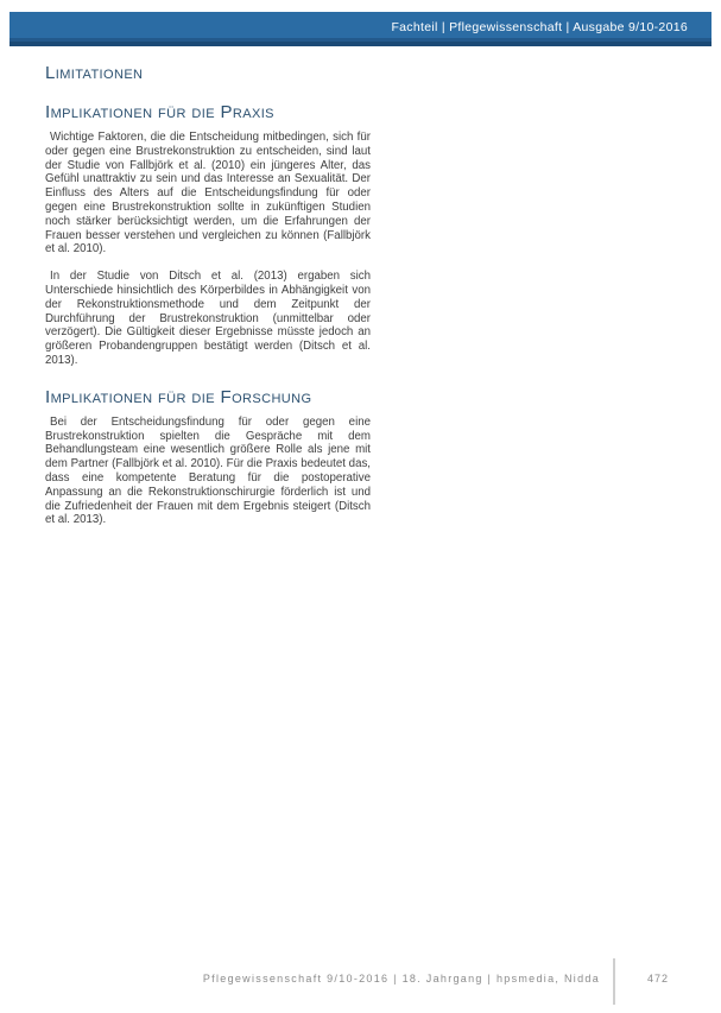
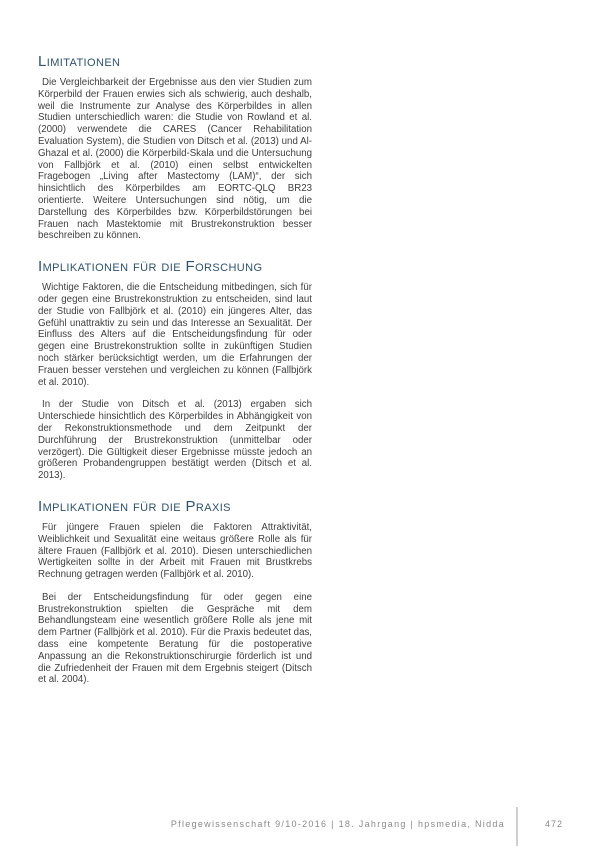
- Fachteil | Pflegewissenschaft | Ausgabe 9/10-2016
  Limitationen
+ Die Vergleichbarkeit der Ergebnisse aus den vier Studien zum Körperbild der Frauen erwies sich als schwierig, auch deshalb, weil die Instrumente zur Analyse des Körperbildes in allen Studien unterschiedlich waren: die Studie von Rowland et al. (2000) verwendete die CARES (Cancer Rehabilitation Evaluation System), die Studien von Ditsch et al. (2013) und Al-Ghazal et al. (2000) die Körperbild-Skala und die Untersuchung von Fallbjörk et al. (2010) einen selbst entwickelten Fragebogen „Living after Mastectomy (LAM)“, der sich hinsichtlich des Körperbildes am EORTC-QLQ BR23 orientierte. Weitere Untersuchungen sind nötig, um die Darstellung des Körperbildes bzw. Körperbildstörungen bei Frauen nach Mastektomie mit Brustrekonstruktion besser beschreiben zu können.
- Implikationen für die Praxis
+ Implikationen für die Forschung
  Wichtige Faktoren, die die Entscheidung mitbedingen, sich für oder gegen eine Brustrekonstruktion zu entscheiden, sind laut der Studie von Fallbjörk et al. (2010) ein jüngeres Alter, das Gefühl unattraktiv zu sein und das Interesse an Sexualität. Der Einfluss des Alters auf die Entscheidungsfindung für oder gegen eine Brustrekonstruktion sollte in zukünftigen Studien noch stärker berücksichtigt werden, um die Erfahrungen der Frauen besser verstehen und vergleichen zu können (Fallbjörk et al. 2010).
  In der Studie von Ditsch et al. (2013) ergaben sich Unterschiede hinsichtlich des Körperbildes in Abhängigkeit von der Rekonstruktionsmethode und dem Zeitpunkt der Durchführung der Brustrekonstruktion (unmittelbar oder verzögert). Die Gültigkeit dieser Ergebnisse müsste jedoch an größeren Probandengruppen bestätigt werden (Ditsch et al. 2013).
- Implikationen für die Forschung
+ Implikationen für die Praxis
+ Für jüngere Frauen spielen die Faktoren Attraktivität, Weiblichkeit und Sexualität eine weitaus größere Rolle als für ältere Frauen (Fallbjörk et al. 2010). Diesen unterschiedlichen Wertigkeiten sollte in der Arbeit mit Frauen mit Brustkrebs Rechnung getragen werden (Fallbjörk et al. 2010).
- Bei der Entscheidungsfindung für oder gegen eine Brustrekonstruktion spielten die Gespräche mit dem Behandlungsteam eine wesentlich größere Rolle als jene mit dem Partner (Fallbjörk et al. 2010). Für die Praxis bedeutet das, dass eine kompetente Beratung für die postoperative Anpassung an die Rekonstruktionschirurgie förderlich ist und die Zufriedenheit der Frauen mit dem Ergebnis steigert (Ditsch et al. 2013).
+ Bei der Entscheidungsfindung für oder gegen eine Brustrekonstruktion spielten die Gespräche mit dem Behandlungsteam eine wesentlich größere Rolle als jene mit dem Partner (Fallbjörk et al. 2010). Für die Praxis bedeutet das, dass eine kompetente Beratung für die postoperative Anpassung an die Rekonstruktionschirurgie förderlich ist und die Zufriedenheit der Frauen mit dem Ergebnis steigert (Ditsch et al. 2004).
  Pflegewissenschaft 9/10-2016 | 18. Jahrgang | hpsmedia, Nidda
  472
